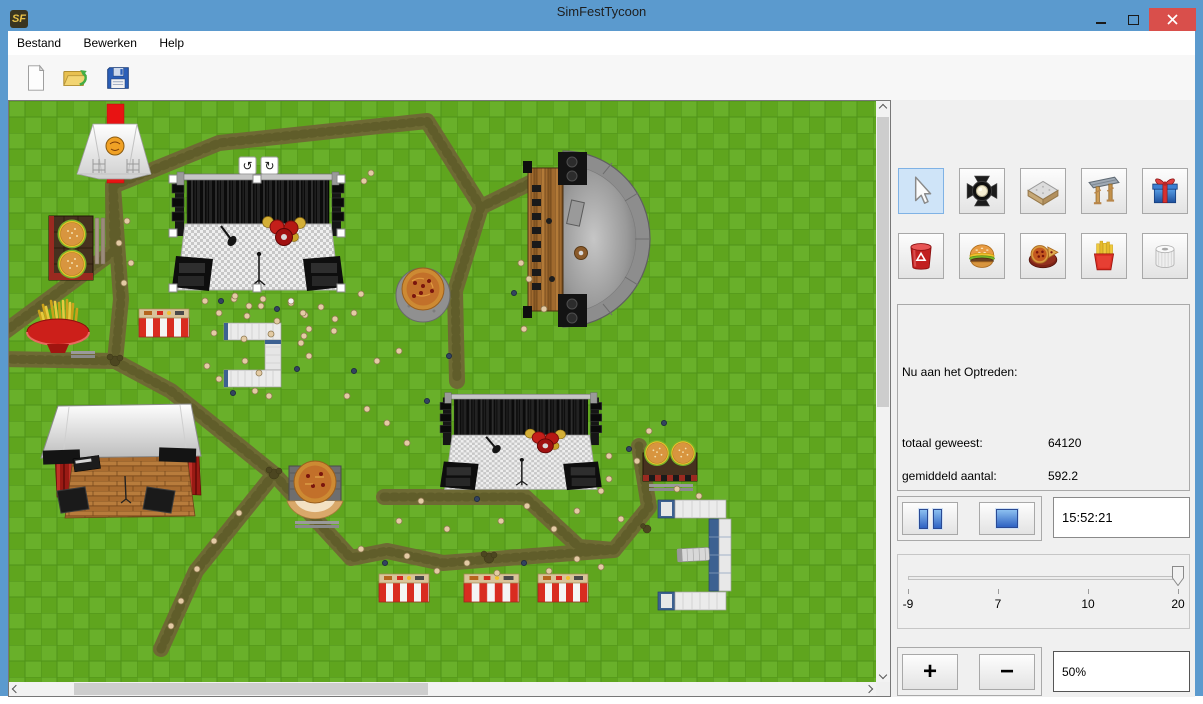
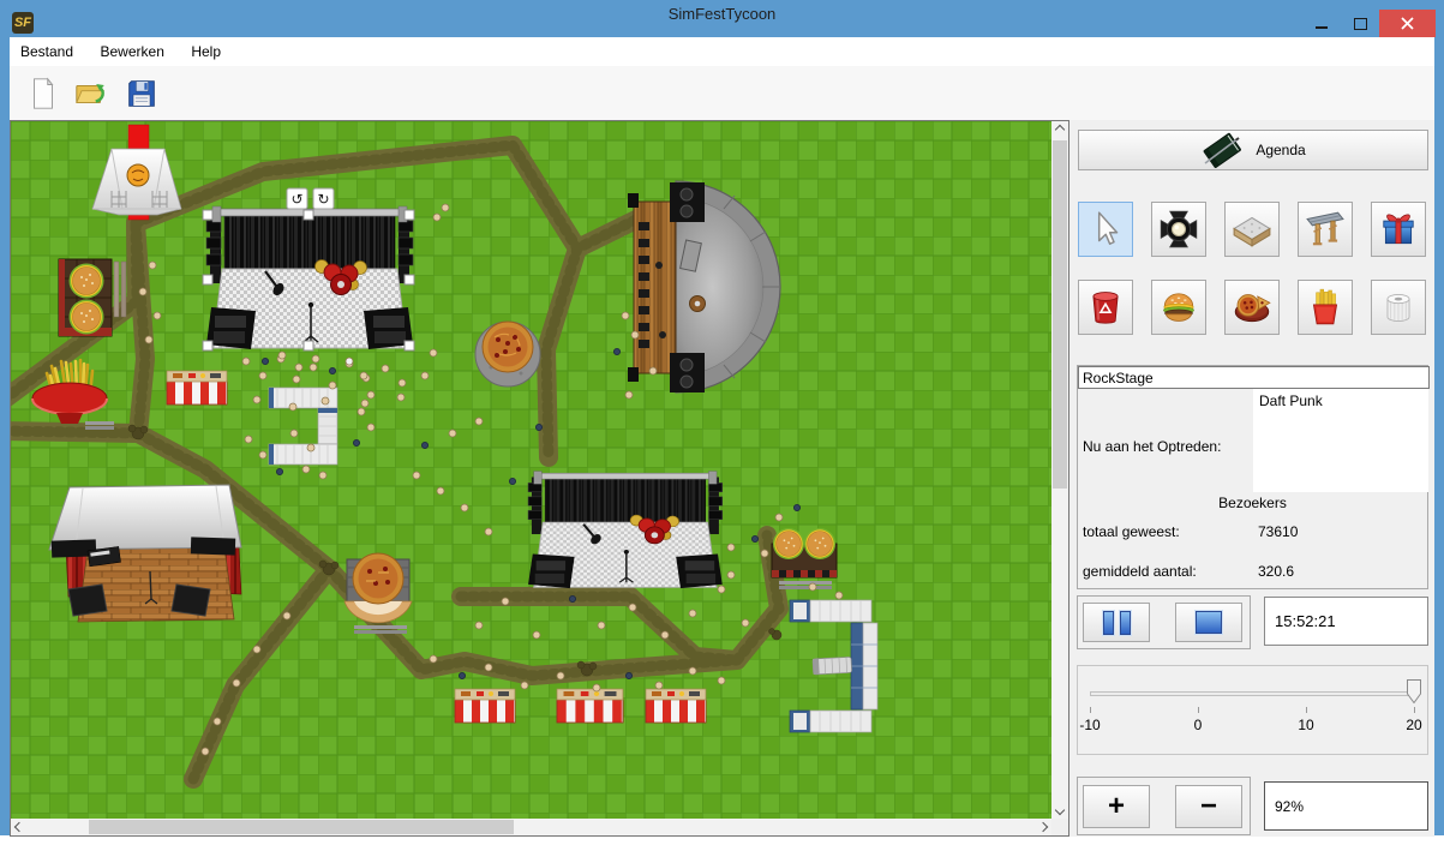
  SimFestTycoon
  SF
  Bestand Bewerken Help
  ↺
  ↻
+ Agenda
+ RockStage
+ Daft Punk
  Nu aan het Optreden:
+ Bezoekers
  totaal geweest:
- 64120
+ 73610
  gemiddeld aantal:
- 592.2
+ 320.6
  15:52:21
- -9
+ -10
- 7
+ 0
  10
  20
  +
  −
- 50%
+ 92%
